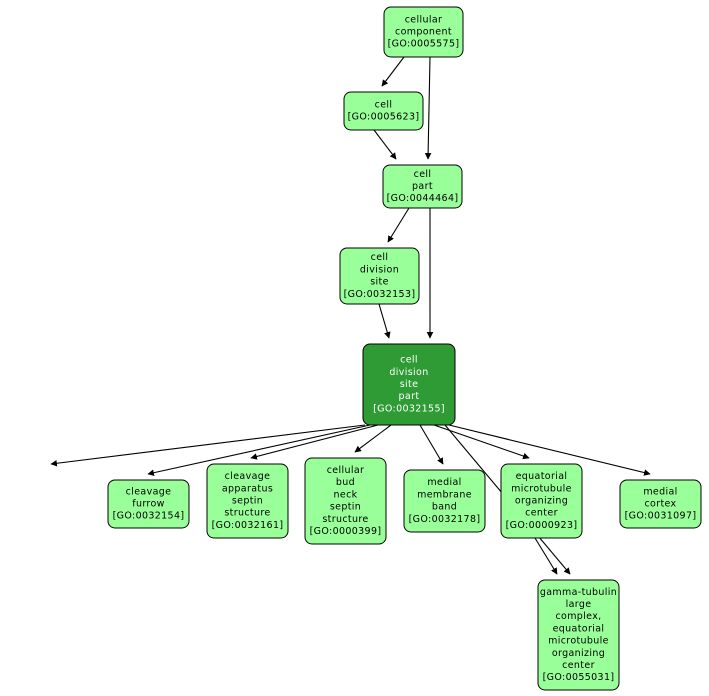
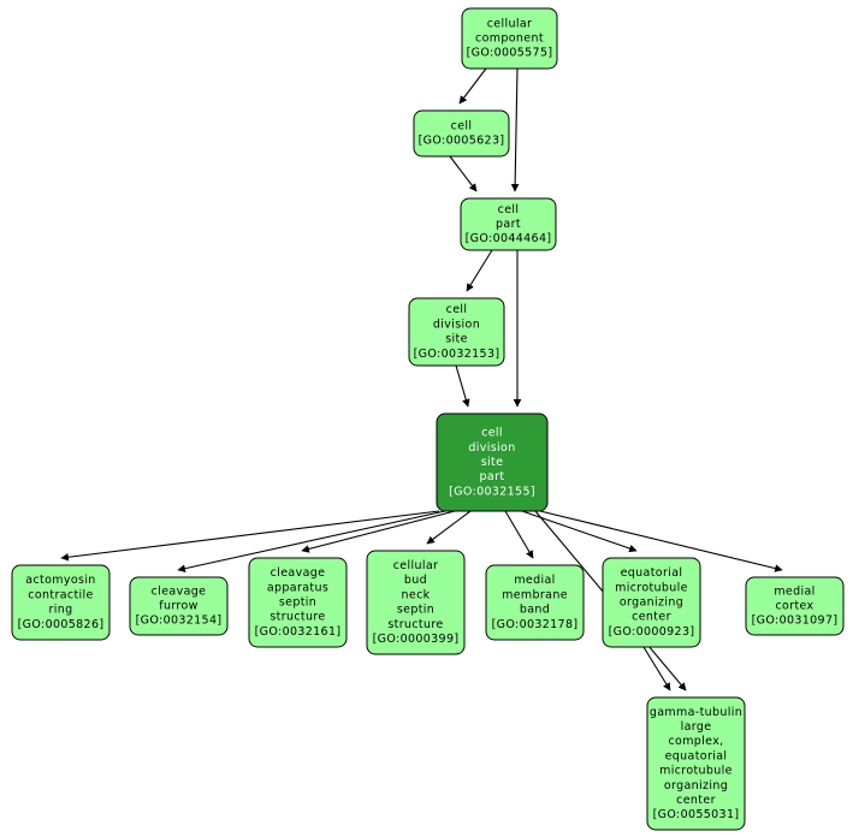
  cellular
  component
  [GO:0005575]
  cell
  [GO:0005623]
  cell
  part
  [GO:0044464]
  cell
  division
  site
  [GO:0032153]
  cell
  division
  site
  part
  [GO:0032155]
+ actomyosin
+ contractile
+ ring
+ [GO:0005826]
  cleavage
  furrow
  [GO:0032154]
  cleavage
  apparatus
  septin
  structure
  [GO:0032161]
  cellular
  bud
  neck
  septin
  structure
  [GO:0000399]
  medial
  membrane
  band
  [GO:0032178]
  equatorial
  microtubule
  organizing
  center
  [GO:0000923]
  medial
  cortex
  [GO:0031097]
  gamma-tubulin
  large
  complex,
  equatorial
  microtubule
  organizing
  center
  [GO:0055031]
